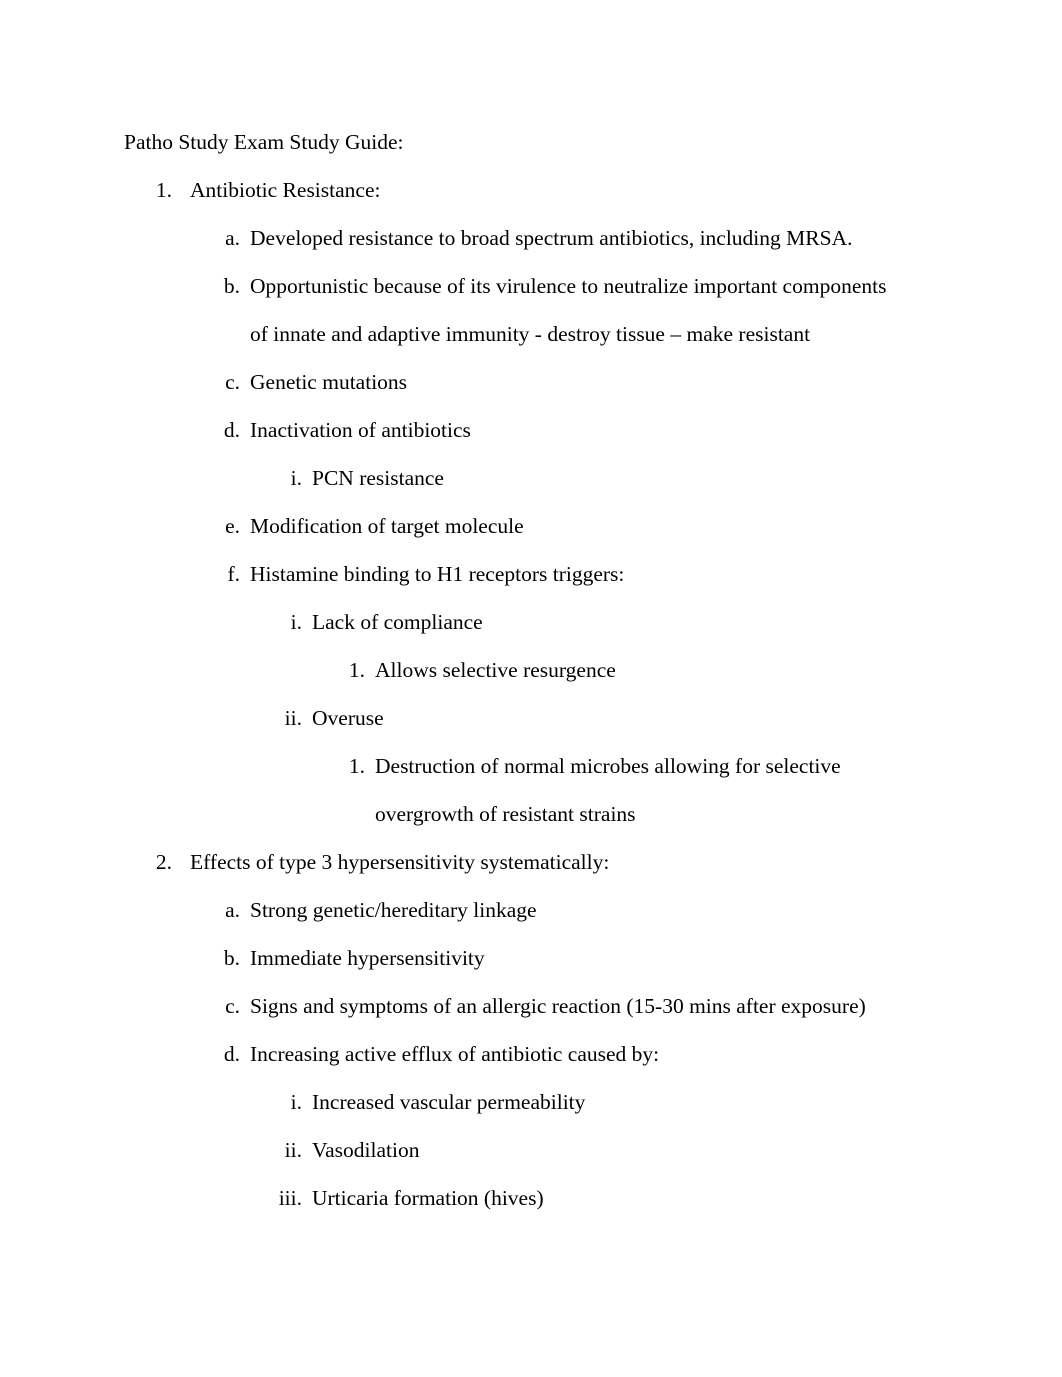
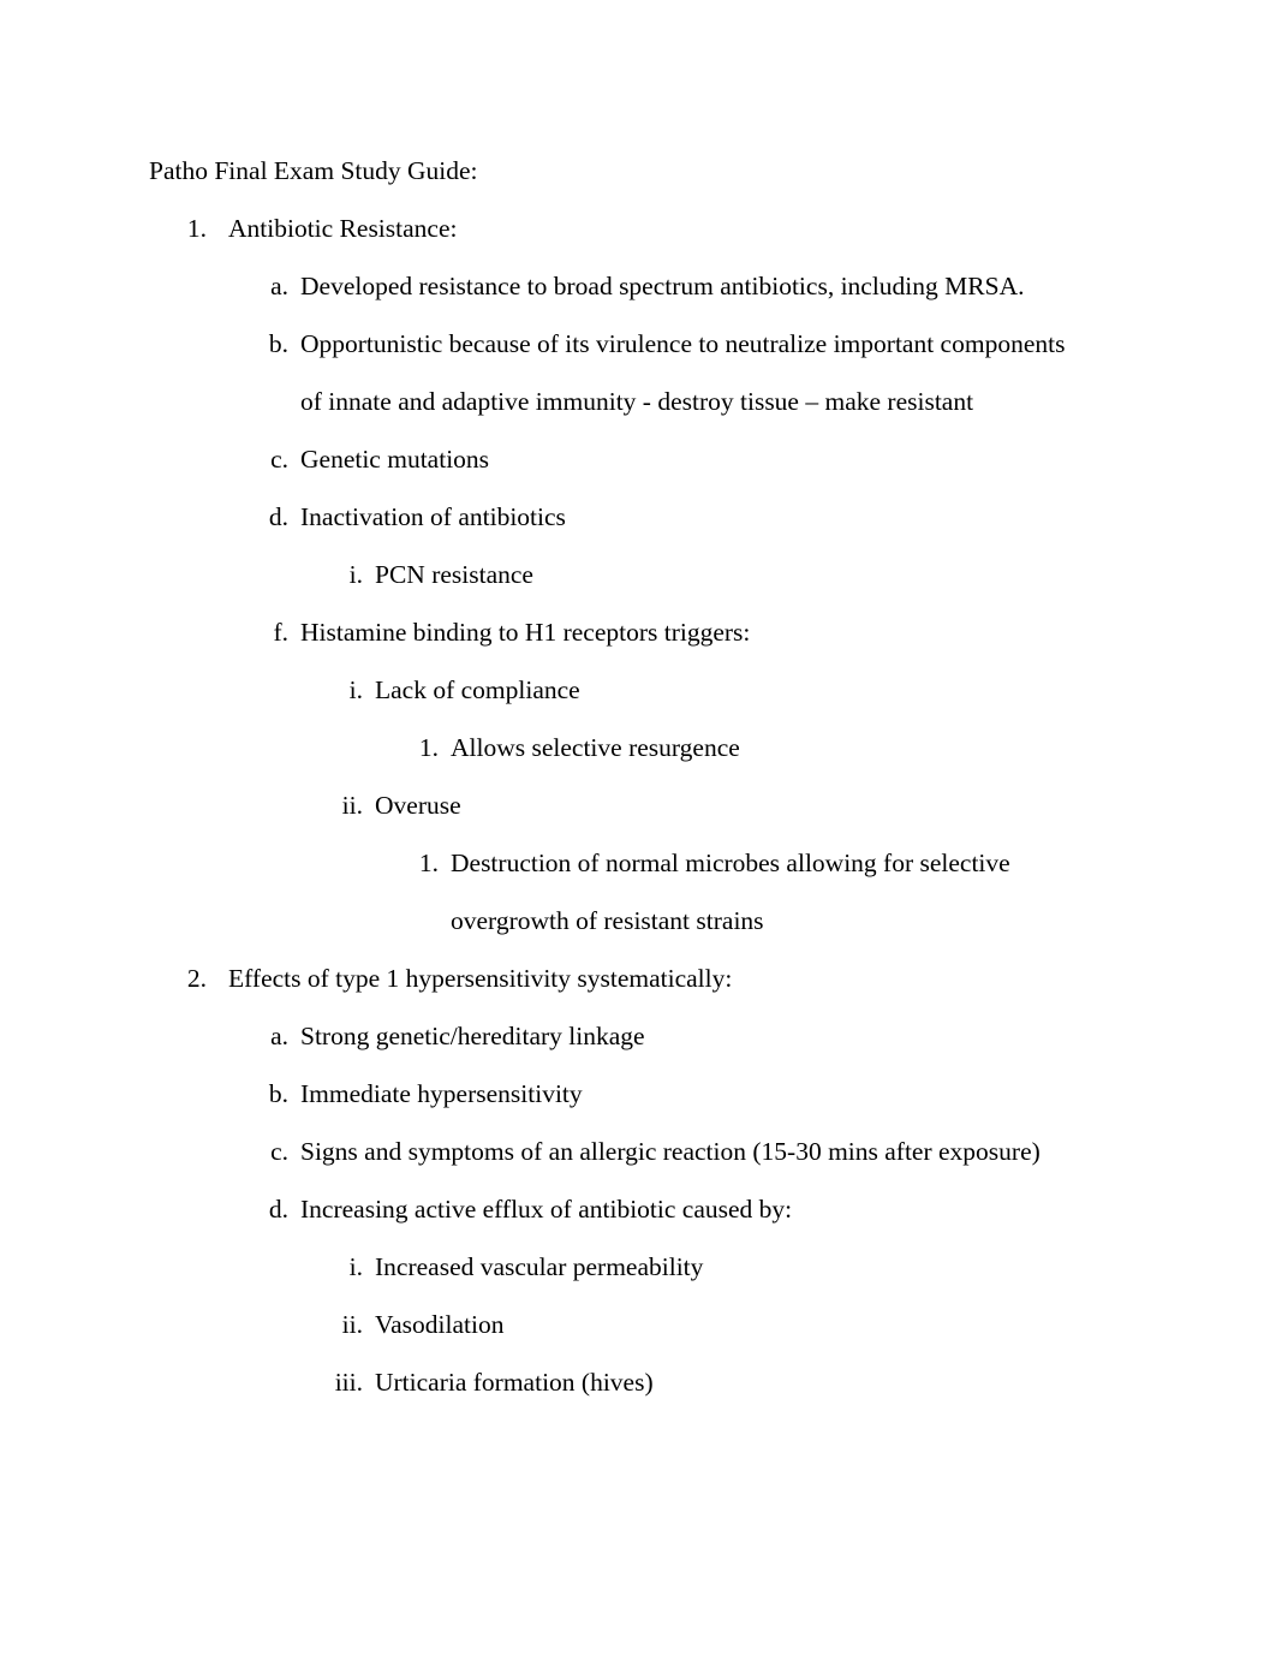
- Patho Study Exam Study Guide:
+ Patho Final Exam Study Guide:
  1.
  Antibiotic Resistance:
  a.
  Developed resistance to broad spectrum antibiotics, including MRSA.
  b.
  Opportunistic because of its virulence to neutralize important components of innate and adaptive immunity - destroy tissue – make resistant
  c.
  Genetic mutations
  d.
  Inactivation of antibiotics
  i.
  PCN resistance
- e.
- Modification of target molecule
  f.
  Histamine binding to H1 receptors triggers:
  i.
  Lack of compliance
  1.
  Allows selective resurgence
  ii.
  Overuse
  1.
  Destruction of normal microbes allowing for selective overgrowth of resistant strains
  2.
- Effects of type 3 hypersensitivity systematically:
+ Effects of type 1 hypersensitivity systematically:
  a.
  Strong genetic/hereditary linkage
  b.
  Immediate hypersensitivity
  c.
  Signs and symptoms of an allergic reaction (15-30 mins after exposure)
  d.
  Increasing active efflux of antibiotic caused by:
  i.
  Increased vascular permeability
  ii.
  Vasodilation
  iii.
  Urticaria formation (hives)
